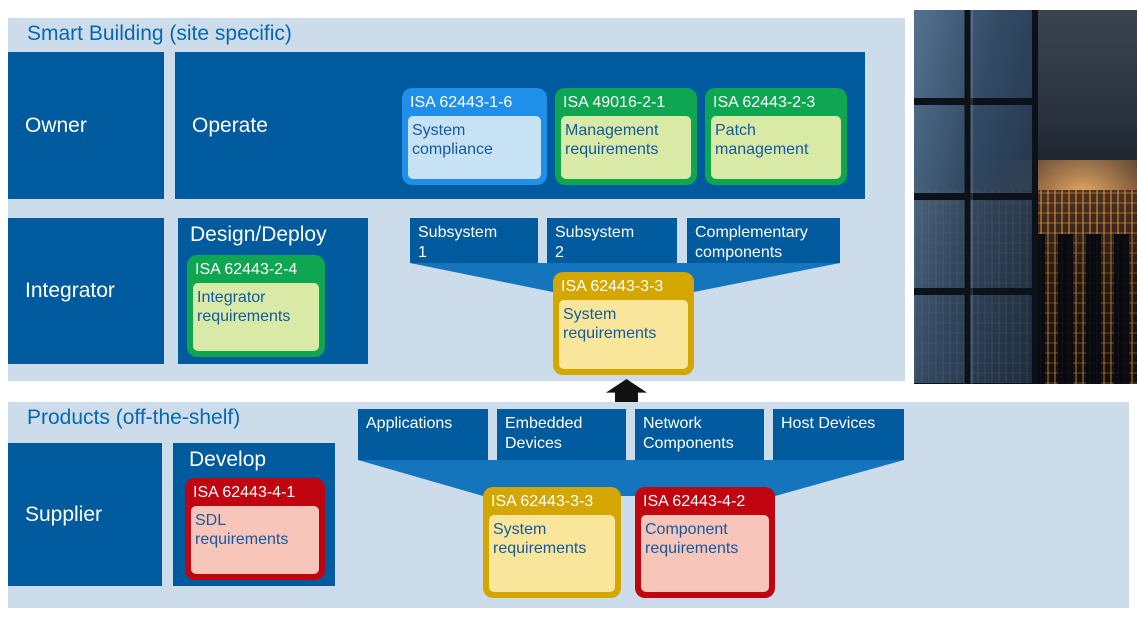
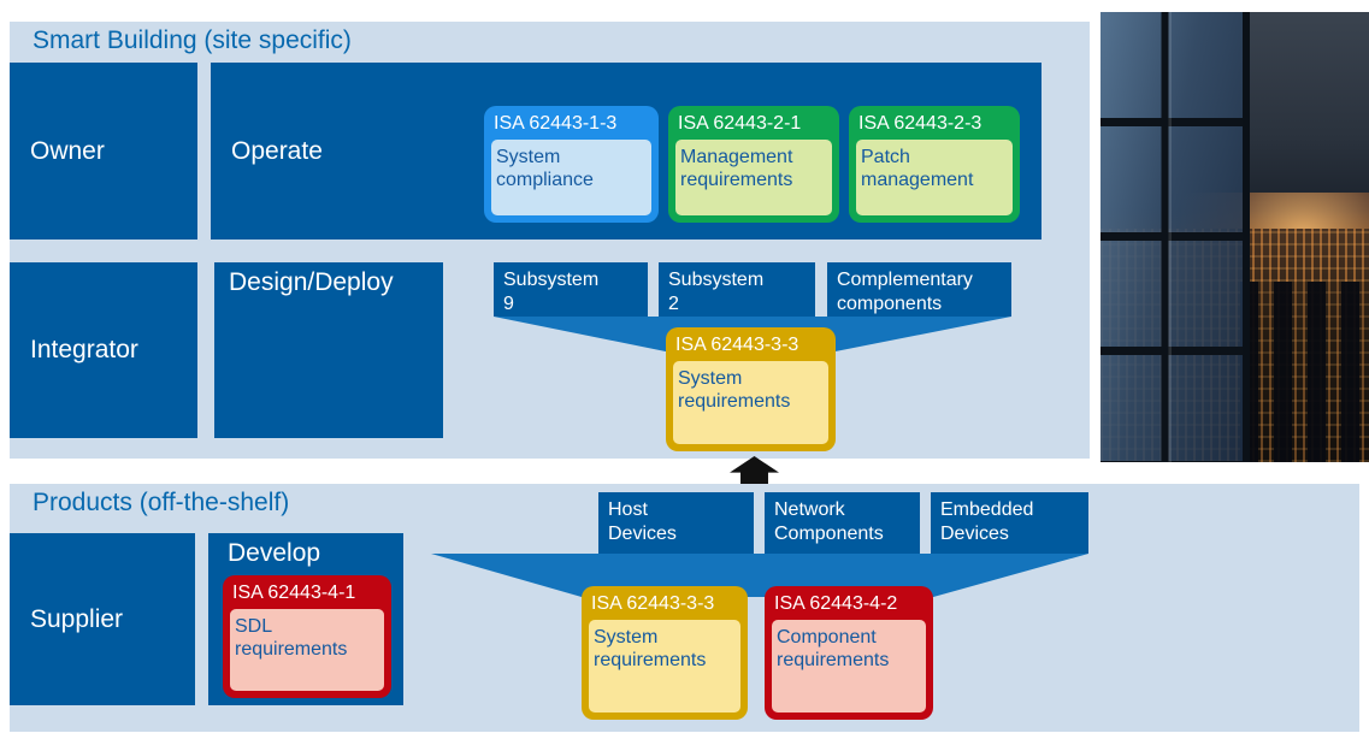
  Smart Building (site specific)
  Owner
  Operate
- ISA 62443-1-6
+ ISA 62443-1-3
  System compliance
- ISA 49016-2-1
+ ISA 62443-2-1
  Management requirements
  ISA 62443-2-3
  Patch management
  Integrator
  Design/Deploy
- ISA 62443-2-4
- Integrator requirements
- Subsystem 1
+ Subsystem 9
  Subsystem 2
  Complementary components
  ISA 62443-3-3
  System requirements
  Products (off-the-shelf)
  Supplier
  Develop
  ISA 62443-4-1
  SDL requirements
- Applications
- Embedded Devices
+ Host Devices
  Network Components
- Host Devices
+ Embedded Devices
  ISA 62443-3-3
  System requirements
  ISA 62443-4-2
  Component requirements
